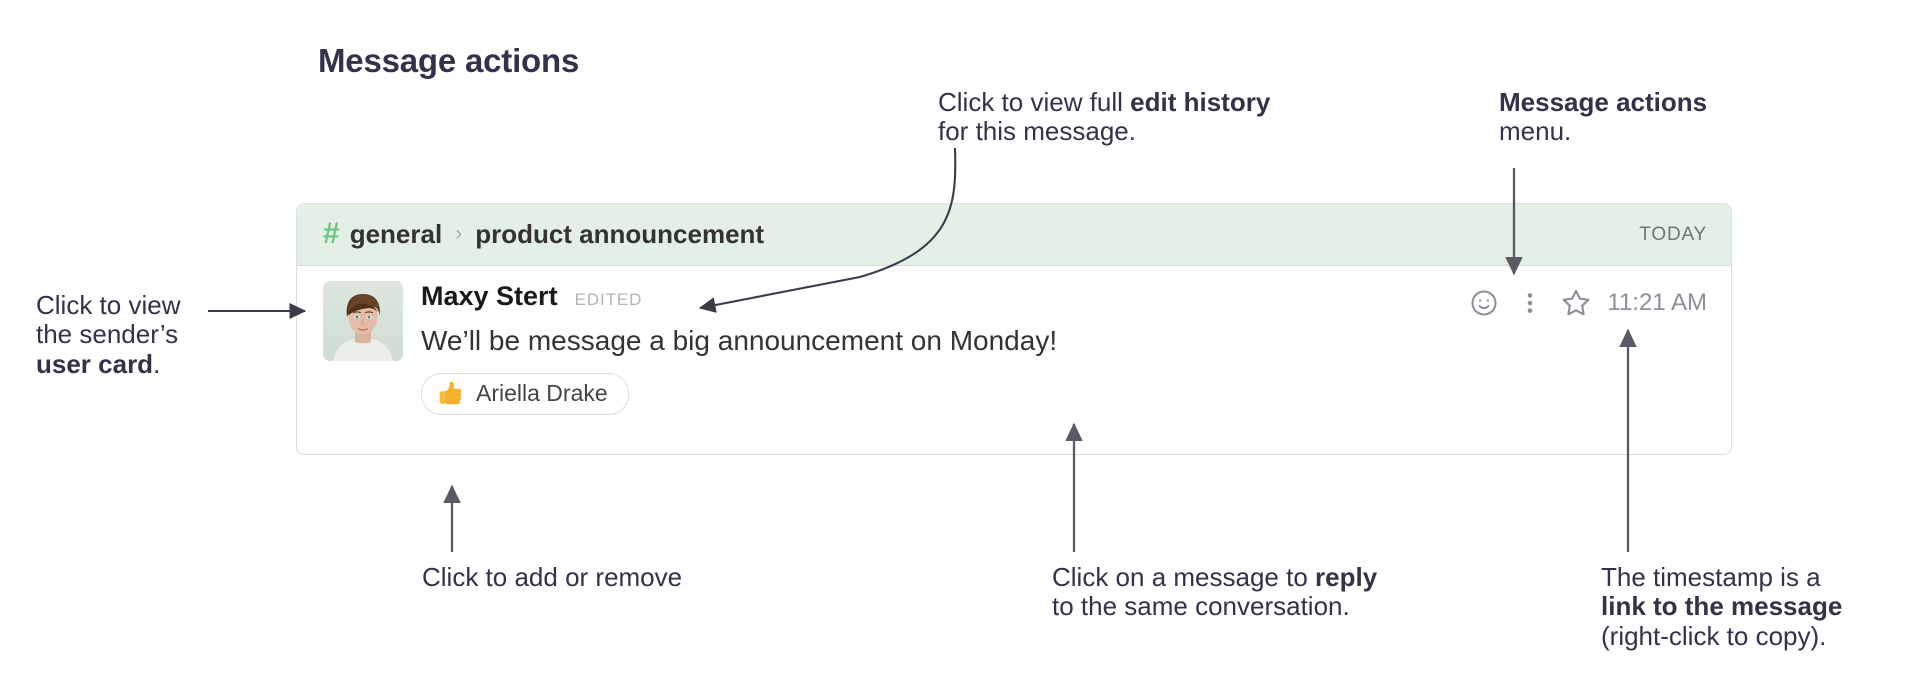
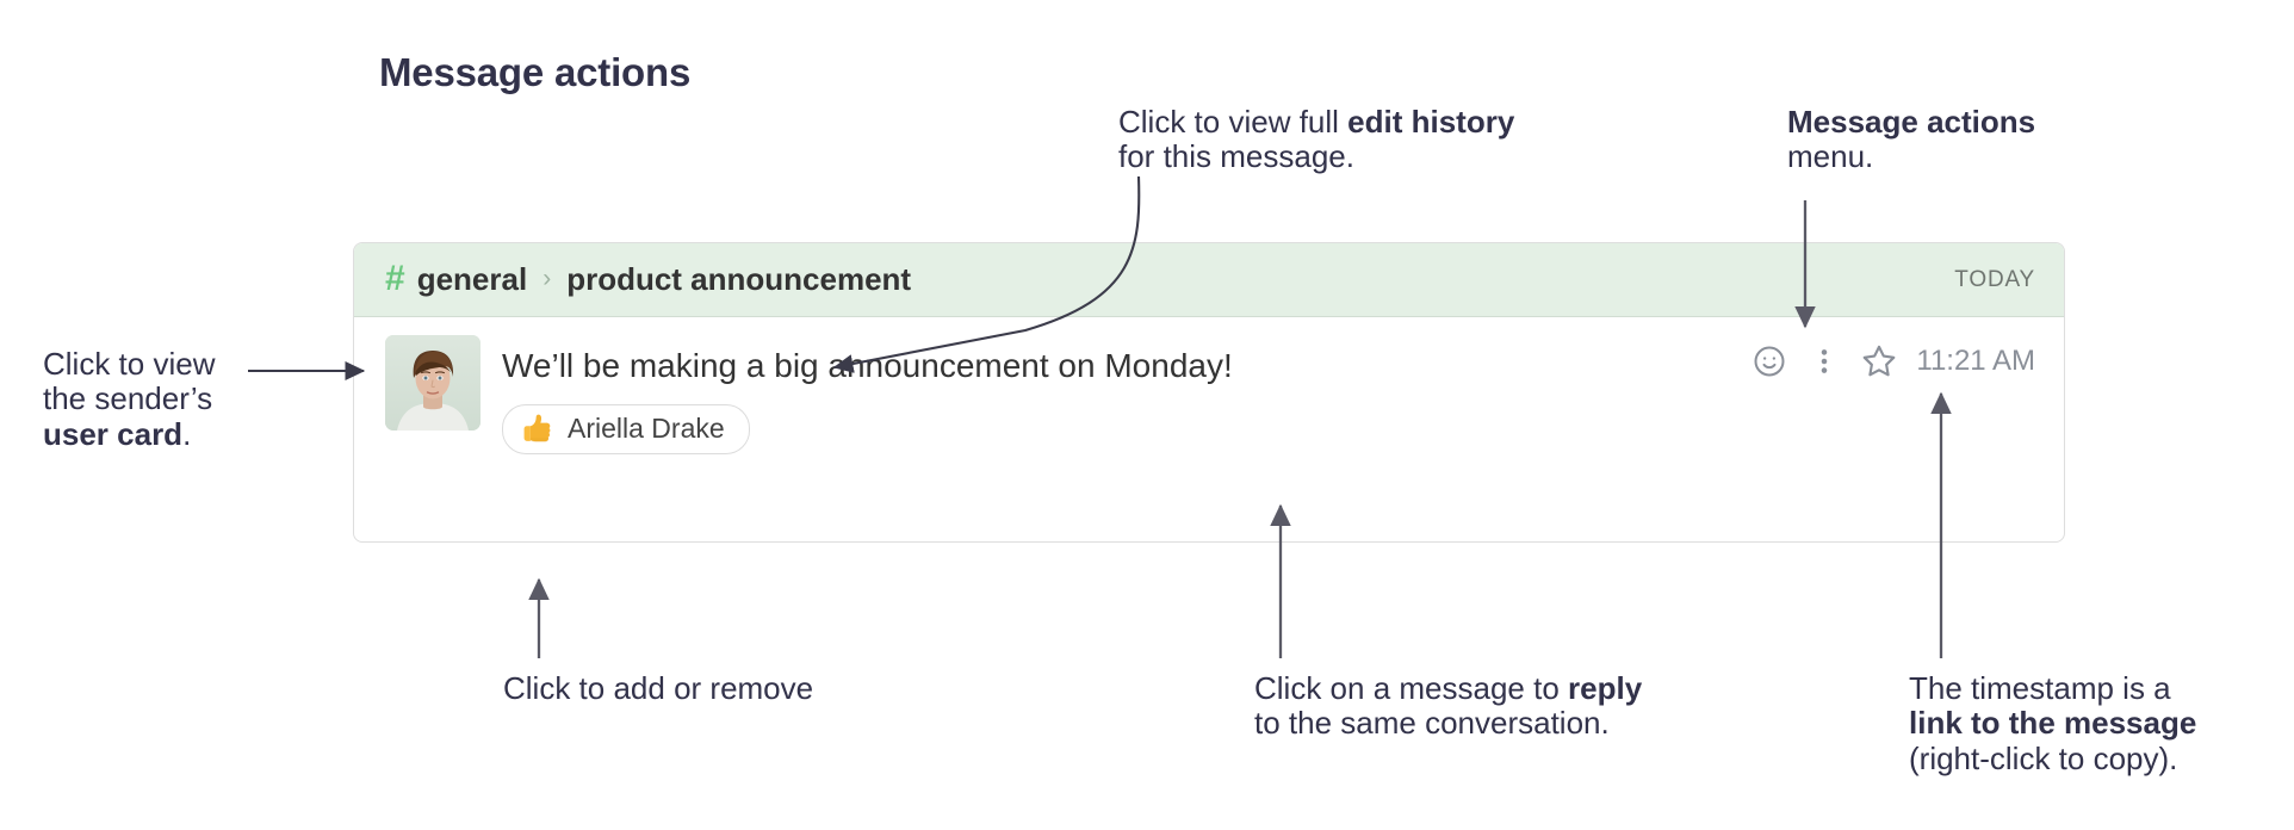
  Message actions
  #
  general
  ›
  product announcement
  TODAY
- Maxy Stert
- EDITED
- We’ll be message a big announcement on Monday!
+ We’ll be making a big announcement on Monday!
  Ariella Drake
  11:21 AM
  Click to view
  the sender’s
  user card.
  Click to view full edit history
  for this message.
  Message actions
  menu.
  Click to add or remove
  Click on a message to reply
  to the same conversation.
  The timestamp is a
  link to the message
  (right-click to copy).
